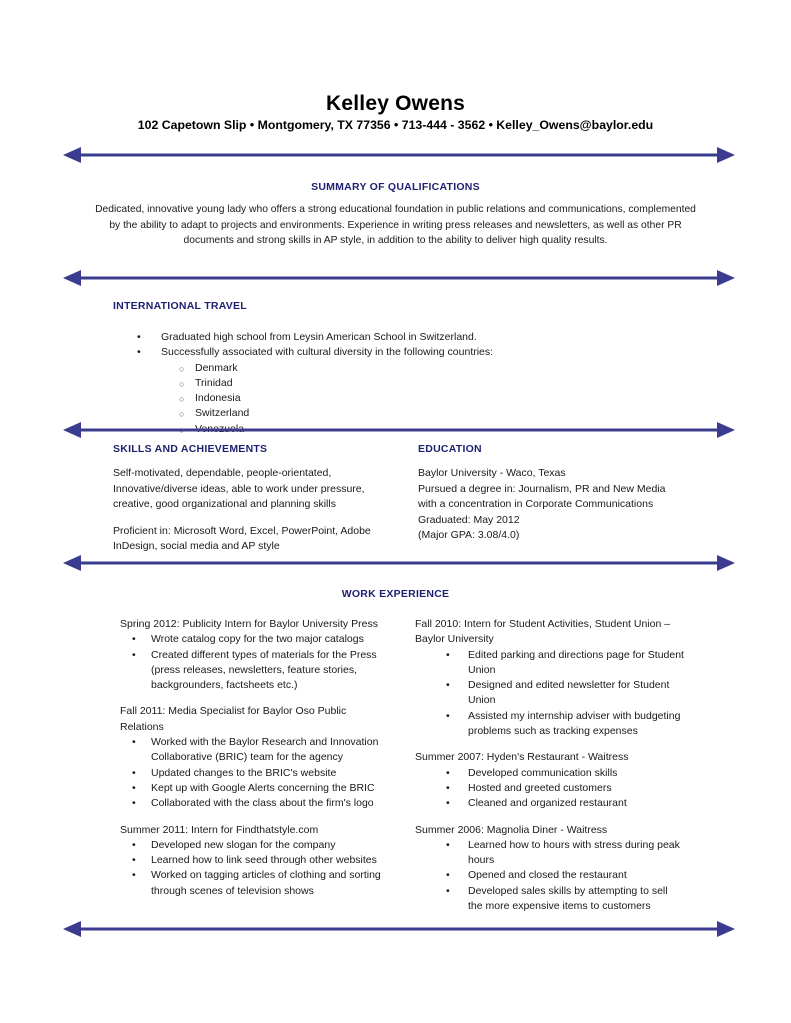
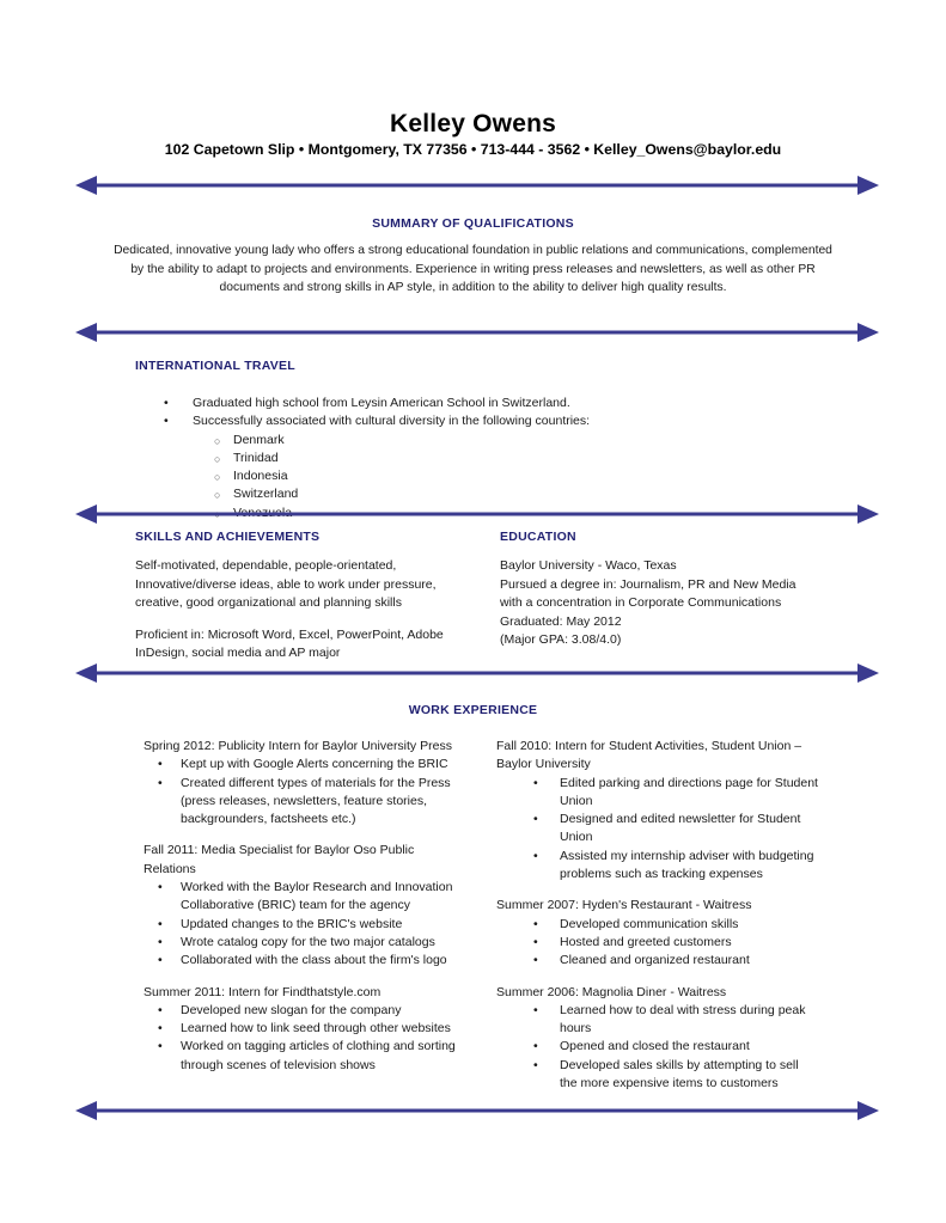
  Kelley Owens
  102 Capetown Slip • Montgomery, TX 77356 • 713-444 - 3562 • Kelley_Owens@baylor.edu
  SUMMARY OF QUALIFICATIONS
  Dedicated, innovative young lady who offers a strong educational foundation in public relations and communications, complemented by the ability to adapt to projects and environments. Experience in writing press releases and newsletters, as well as other PR documents and strong skills in AP style, in addition to the ability to deliver high quality results.
  INTERNATIONAL TRAVEL
  •
  Graduated high school from Leysin American School in Switzerland.
  •
  Successfully associated with cultural diversity in the following countries:
  ○
  Denmark
  ○
  Trinidad
  ○
  Indonesia
  ○
  Switzerland
  SKILLS AND ACHIEVEMENTS
  Self-motivated, dependable, people-orientated, Innovative/diverse ideas, able to work under pressure, creative, good organizational and planning skills
- Proficient in: Microsoft Word, Excel, PowerPoint, Adobe InDesign, social media and AP style
+ Proficient in: Microsoft Word, Excel, PowerPoint, Adobe InDesign, social media and AP major
  EDUCATION
  Baylor University - Waco, Texas
  Pursued a degree in: Journalism, PR and New Media
  with a concentration in Corporate Communications
  Graduated: May 2012
  (Major GPA: 3.08/4.0)
  WORK EXPERIENCE
  Spring 2012: Publicity Intern for Baylor University Press
  •
- Wrote catalog copy for the two major catalogs
+ Kept up with Google Alerts concerning the BRIC
  •
  Created different types of materials for the Press (press releases, newsletters, feature stories, backgrounders, factsheets etc.)
  Fall 2011: Media Specialist for Baylor Oso Public Relations
  •
  Worked with the Baylor Research and Innovation Collaborative (BRIC) team for the agency
  •
  Updated changes to the BRIC's website
  •
- Kept up with Google Alerts concerning the BRIC
+ Wrote catalog copy for the two major catalogs
  •
  Collaborated with the class about the firm's logo
  Summer 2011: Intern for Findthatstyle.com
  •
  Developed new slogan for the company
  •
  Learned how to link seed through other websites
  •
  Worked on tagging articles of clothing and sorting through scenes of television shows
  Fall 2010: Intern for Student Activities, Student Union – Baylor University
  •
  Edited parking and directions page for Student Union
  •
  Designed and edited newsletter for Student Union
  •
  Assisted my internship adviser with budgeting problems such as tracking expenses
  Summer 2007: Hyden's Restaurant - Waitress
  •
  Developed communication skills
  •
  Hosted and greeted customers
  •
  Cleaned and organized restaurant
  Summer 2006: Magnolia Diner - Waitress
  •
- Learned how to hours with stress during peak hours
+ Learned how to deal with stress during peak hours
  •
  Opened and closed the restaurant
  •
  Developed sales skills by attempting to sell the more expensive items to customers
